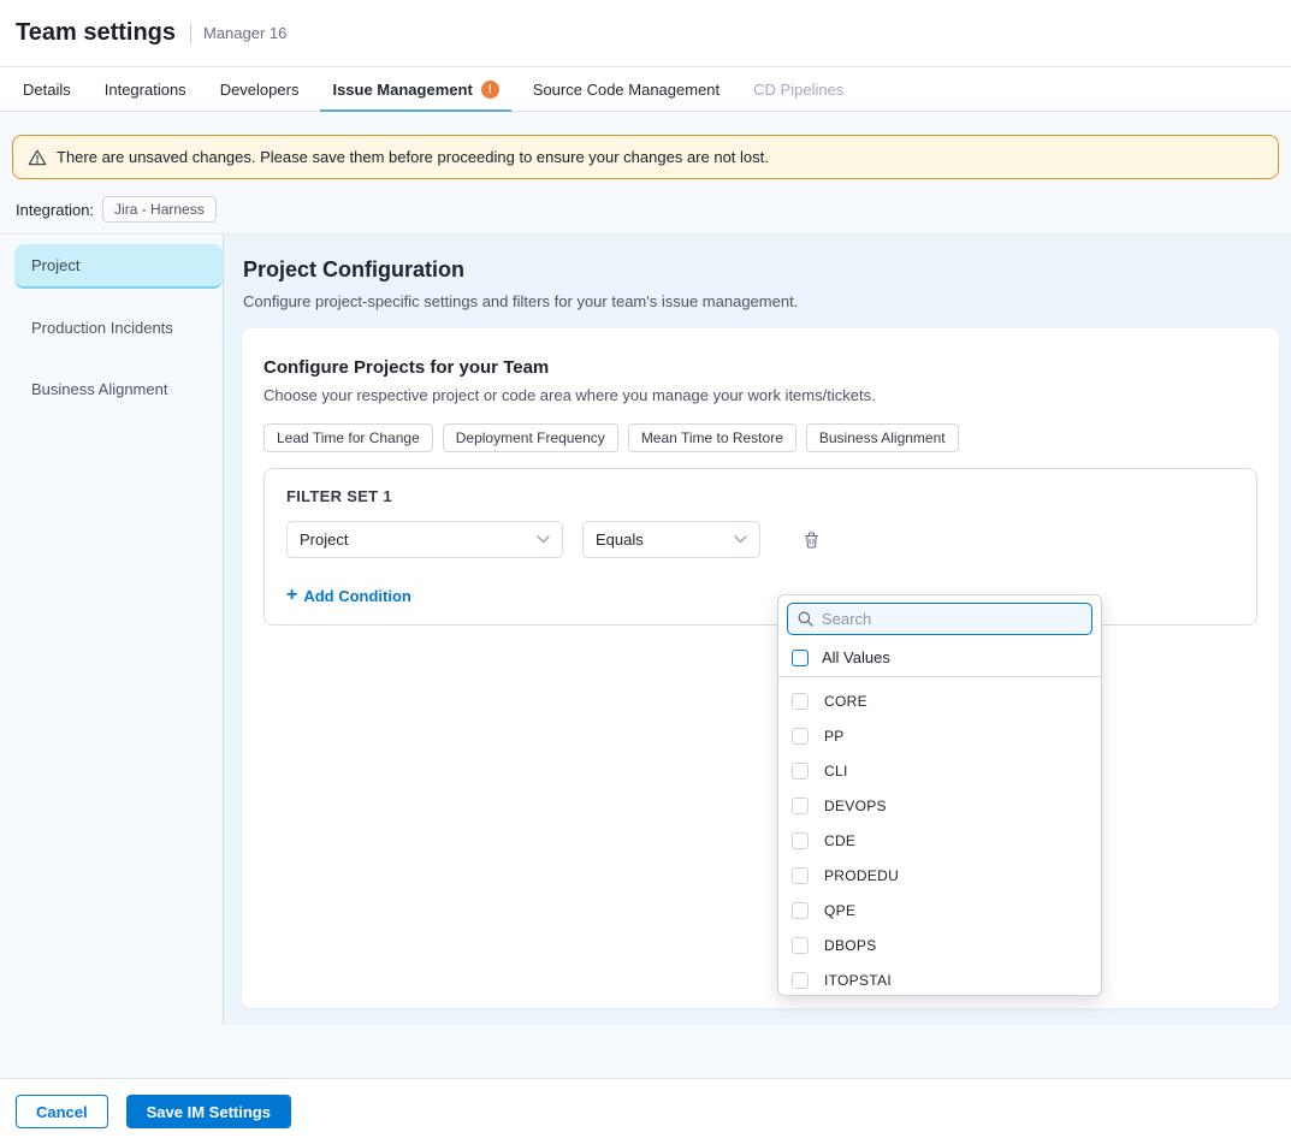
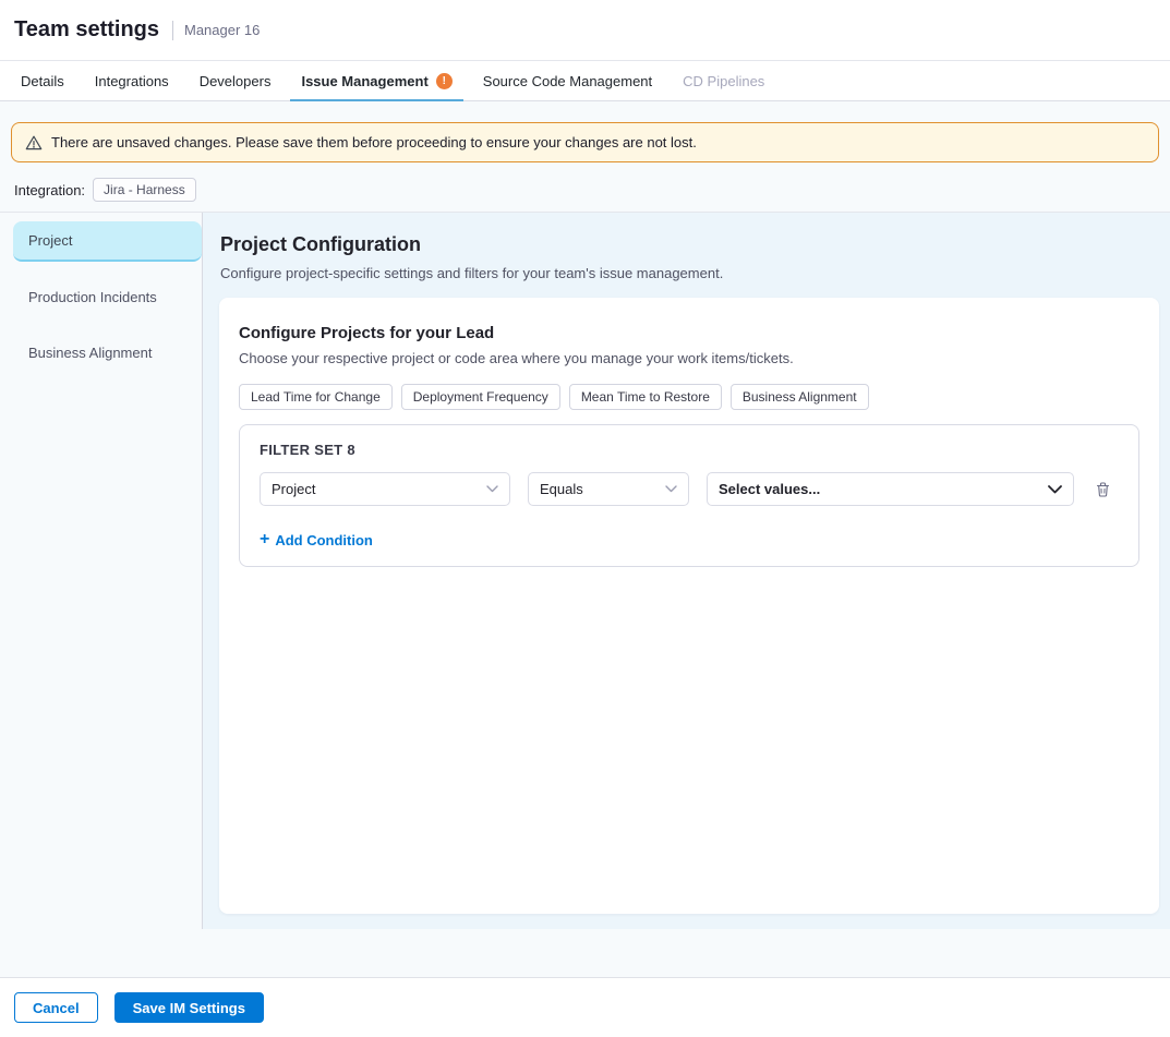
  Team settings
  Manager 16
  Details
  Integrations
  Developers
  Issue Management
  !
  Source Code Management
  CD Pipelines
  There are unsaved changes. Please save them before proceeding to ensure your changes are not lost.
  Integration:
  Jira - Harness
  Project
  Production Incidents
  Business Alignment
  Project Configuration
  Configure project-specific settings and filters for your team's issue management.
- Configure Projects for your Team
+ Configure Projects for your Lead
  Choose your respective project or code area where you manage your work items/tickets.
  Lead Time for Change
  Deployment Frequency
  Mean Time to Restore
  Business Alignment
- FILTER SET 1
+ FILTER SET 8
  Project
  Equals
+ Select values...
  +
  Add Condition
- Search
- All Values
- CORE
- PP
- CLI
- DEVOPS
- CDE
- PRODEDU
- QPE
- DBOPS
- ITOPSTAI
  Cancel
  Save IM Settings
